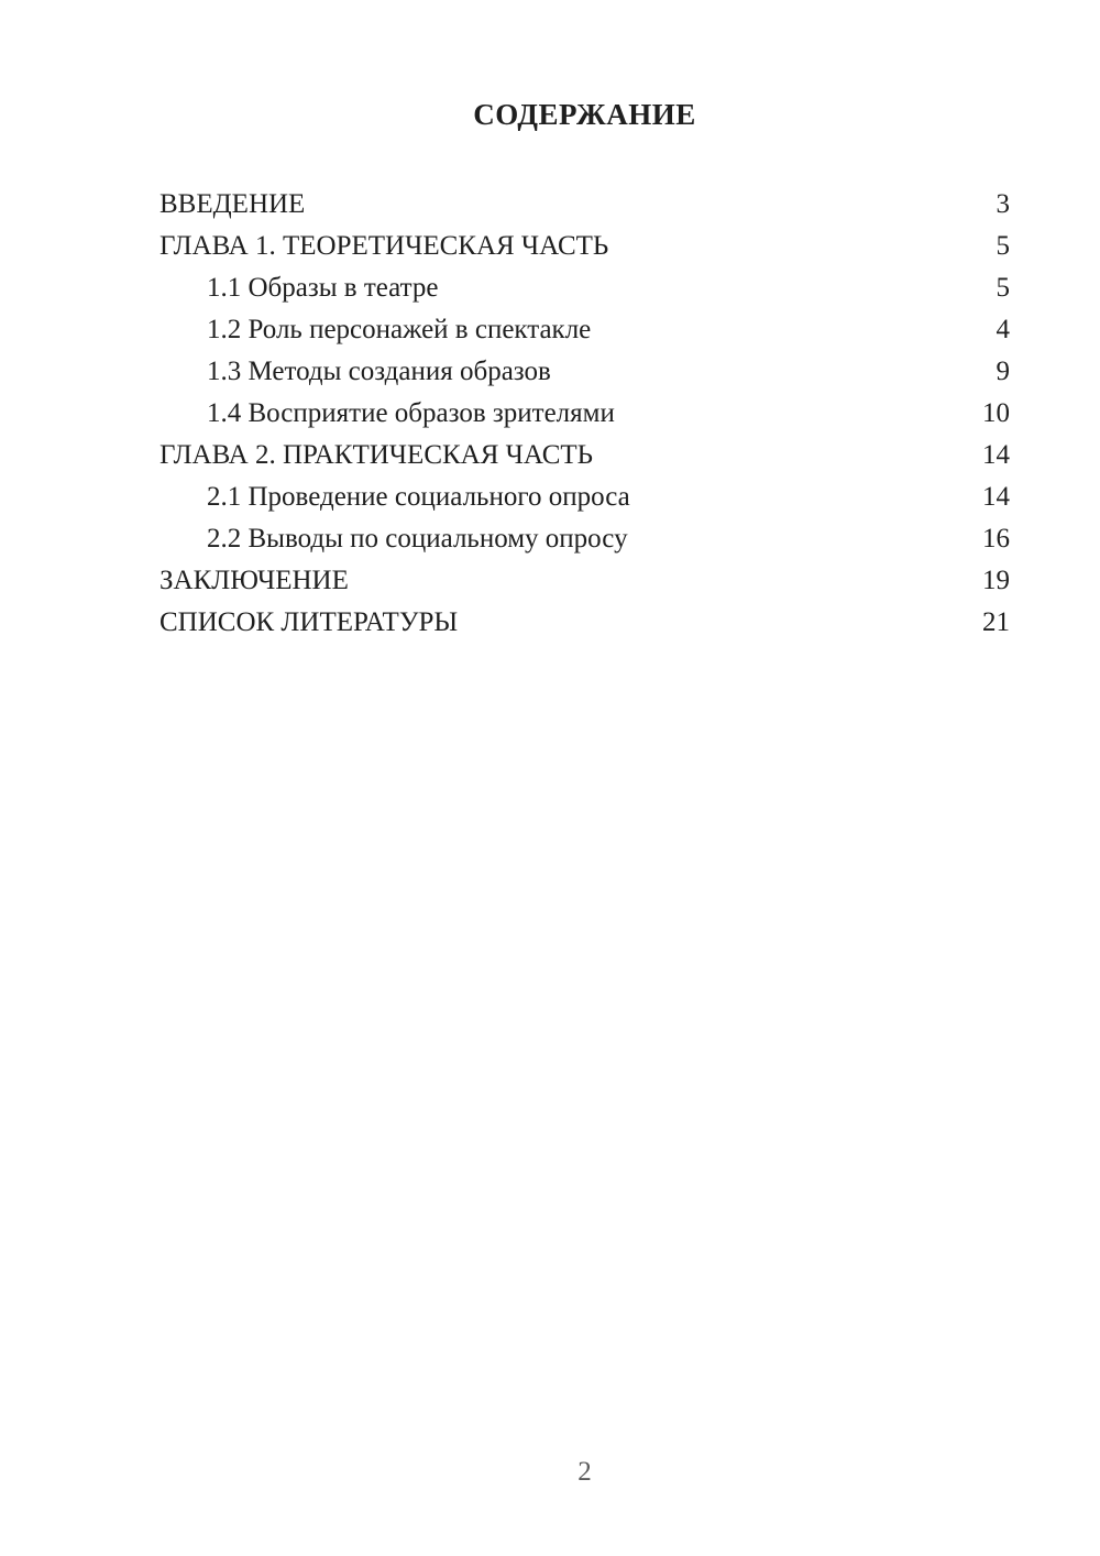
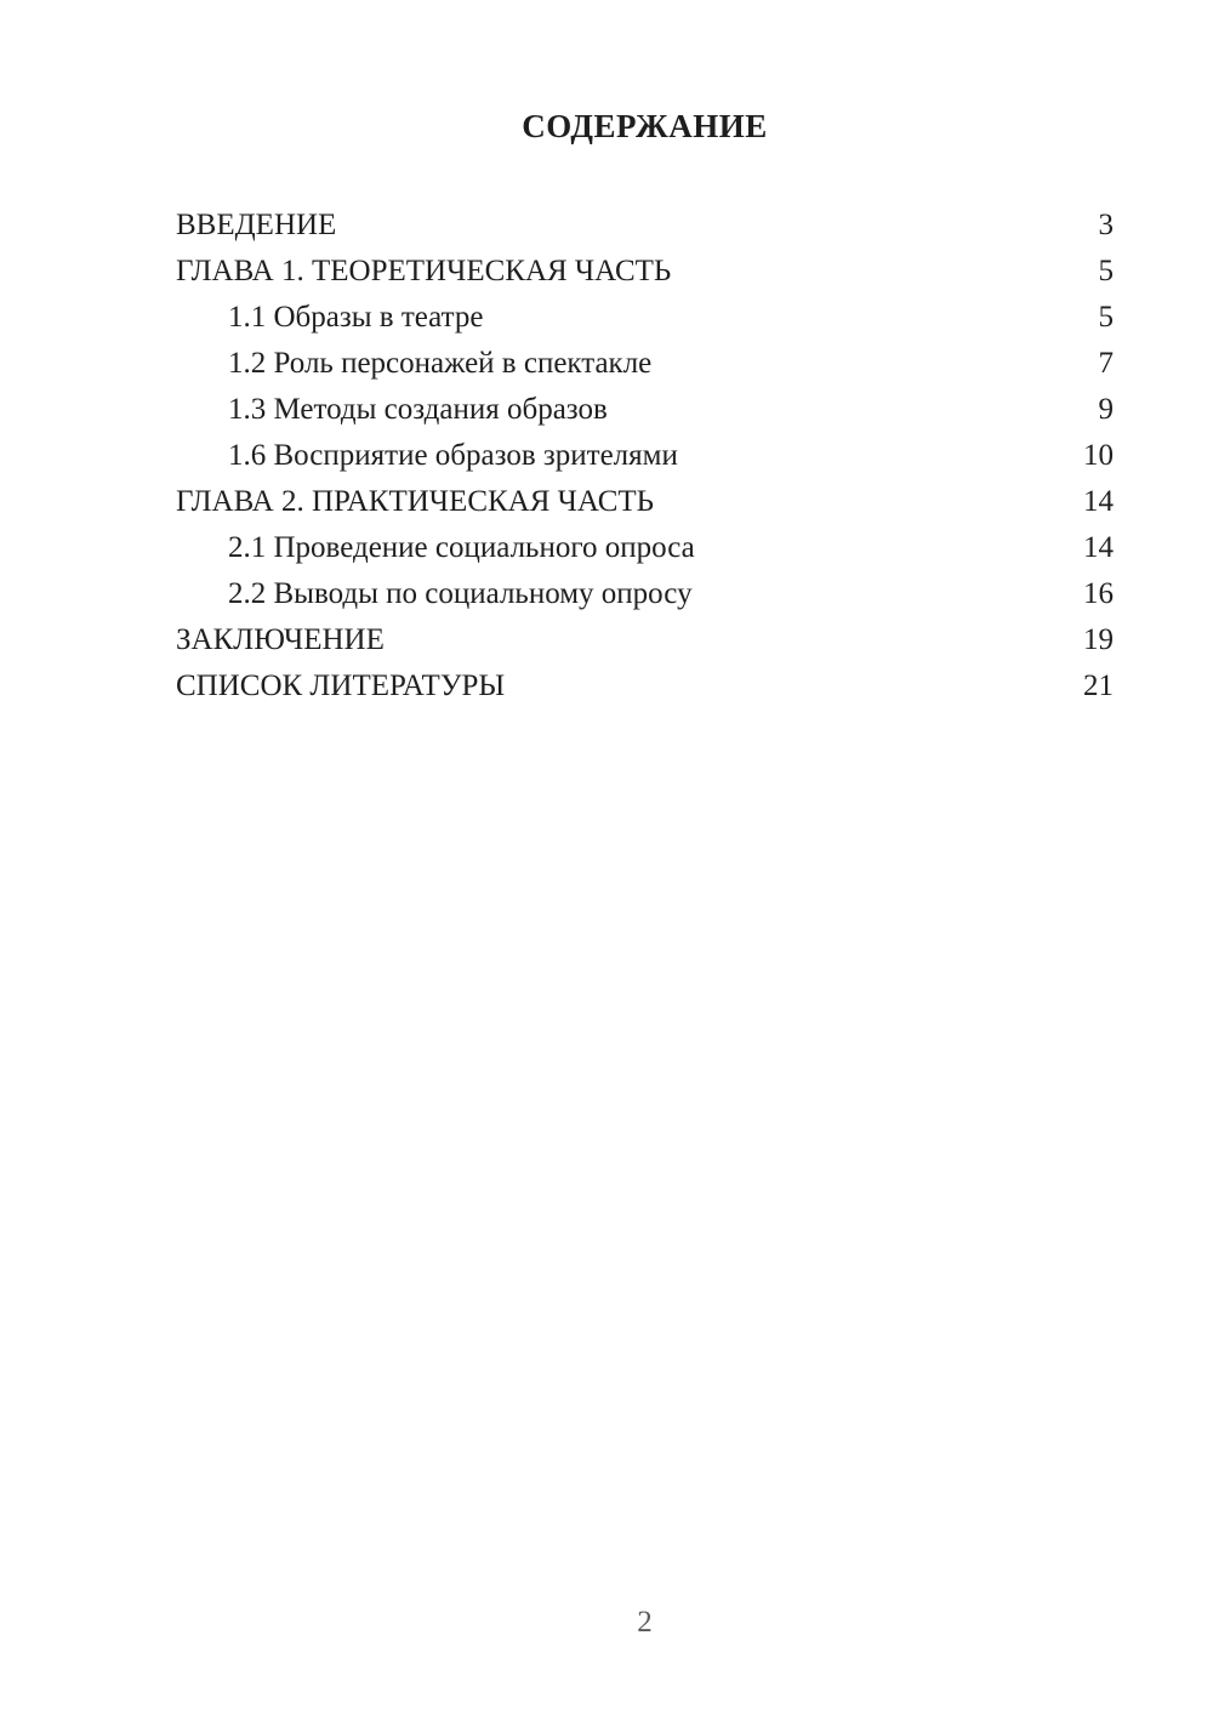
  СОДЕРЖАНИЕ
  ВВЕДЕНИЕ
  3
  ГЛАВА 1. ТЕОРЕТИЧЕСКАЯ ЧАСТЬ
  5
  1.1 Образы в театре
  5
  1.2 Роль персонажей в спектакле
- 4
+ 7
  1.3 Методы создания образов
  9
- 1.4 Восприятие образов зрителями
+ 1.6 Восприятие образов зрителями
  10
  ГЛАВА 2. ПРАКТИЧЕСКАЯ ЧАСТЬ
  14
  2.1 Проведение социального опроса
  14
  2.2 Выводы по социальному опросу
  16
  ЗАКЛЮЧЕНИЕ
  19
  СПИСОК ЛИТЕРАТУРЫ
  21
  2
